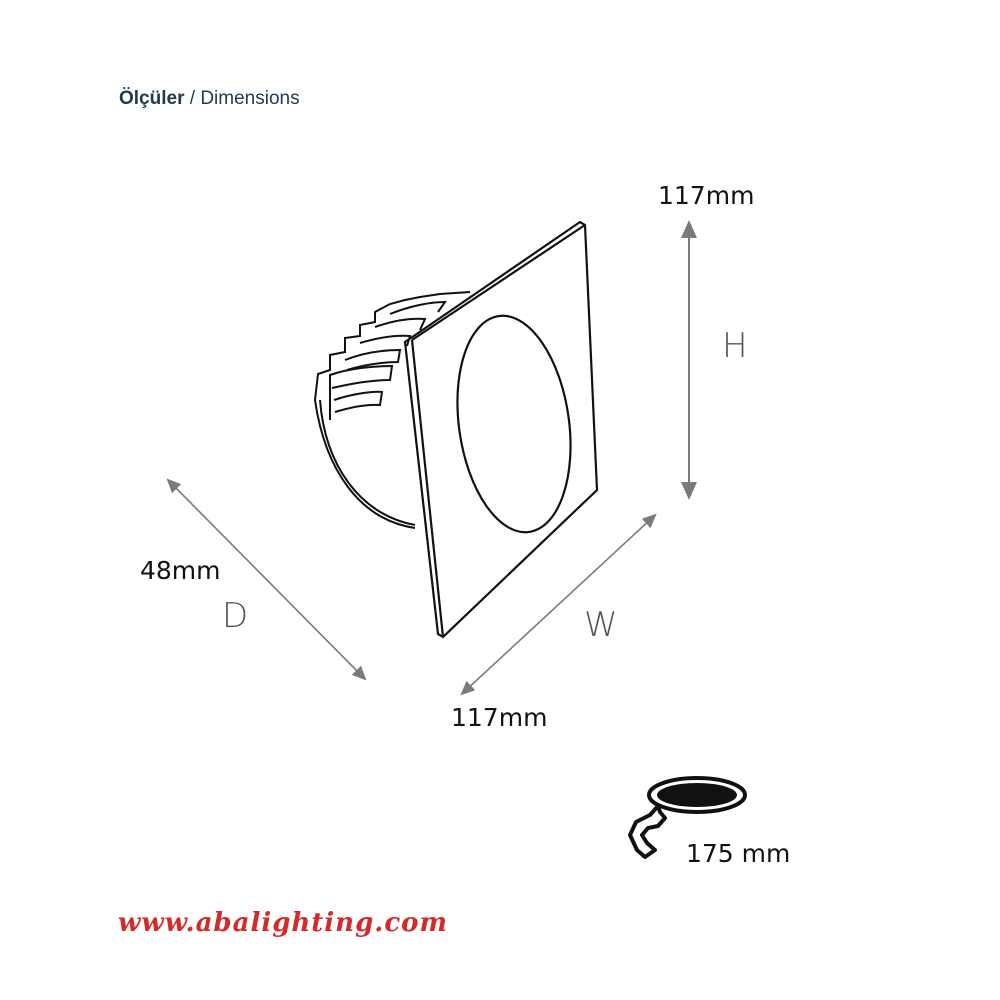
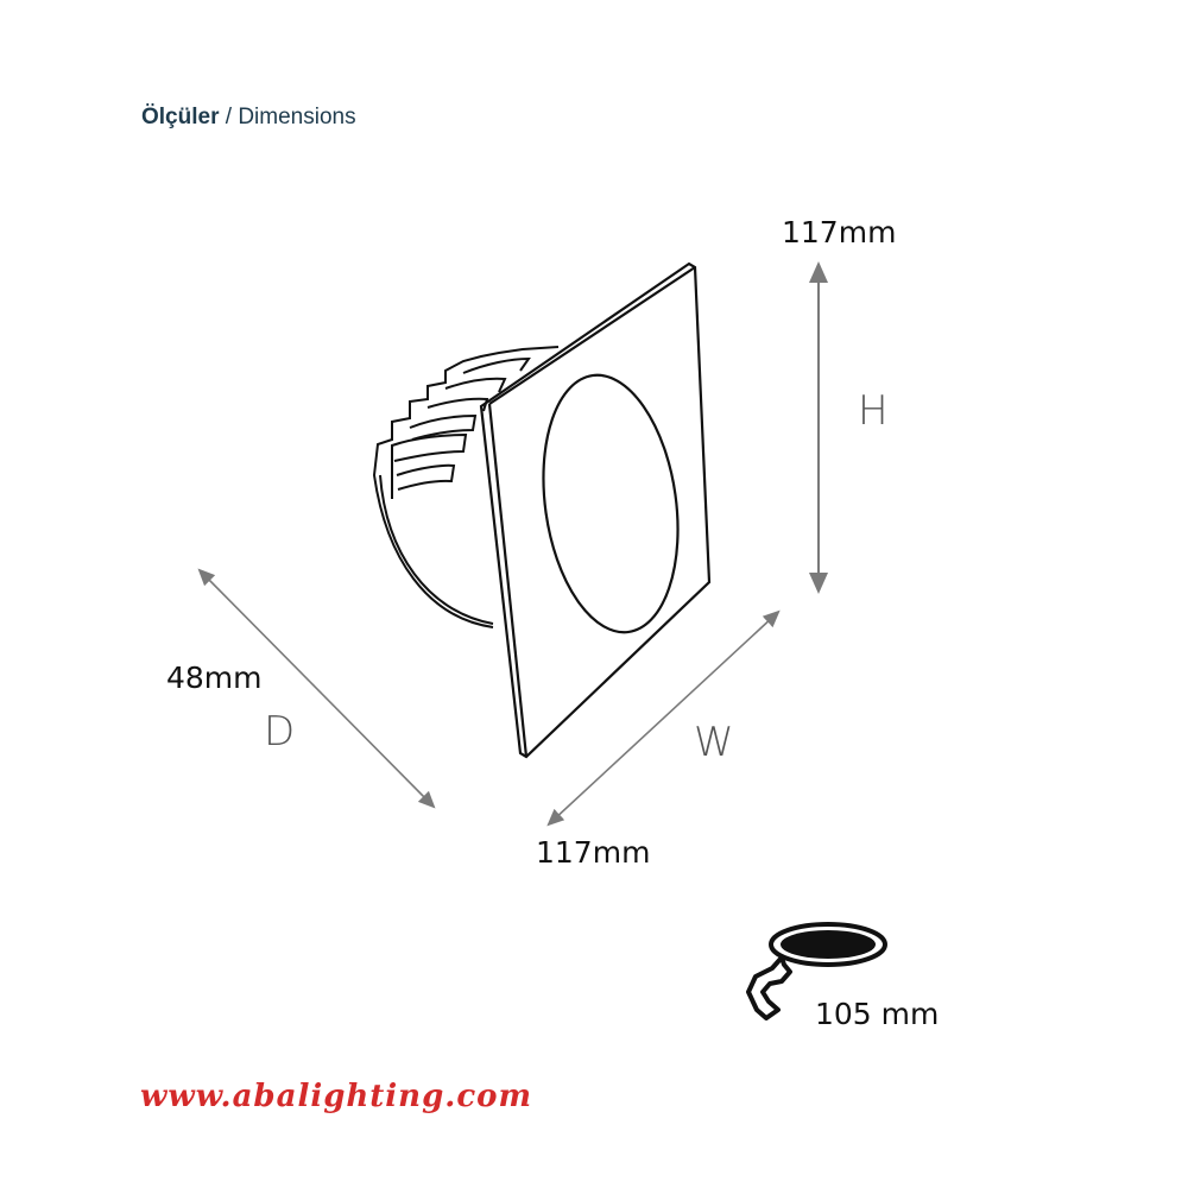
  Ölçüler / Dimensions
  117mm
  H
  48mm
  D
  W
  117mm
- 175 mm
+ 105 mm
  www.abalighting.com
